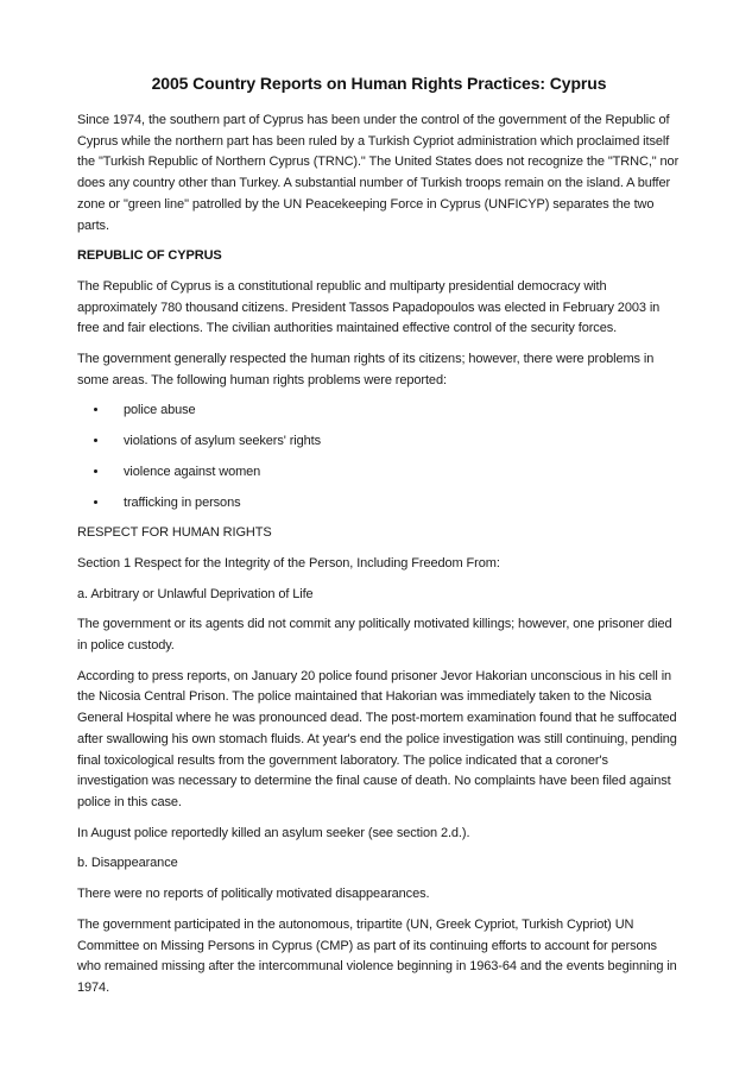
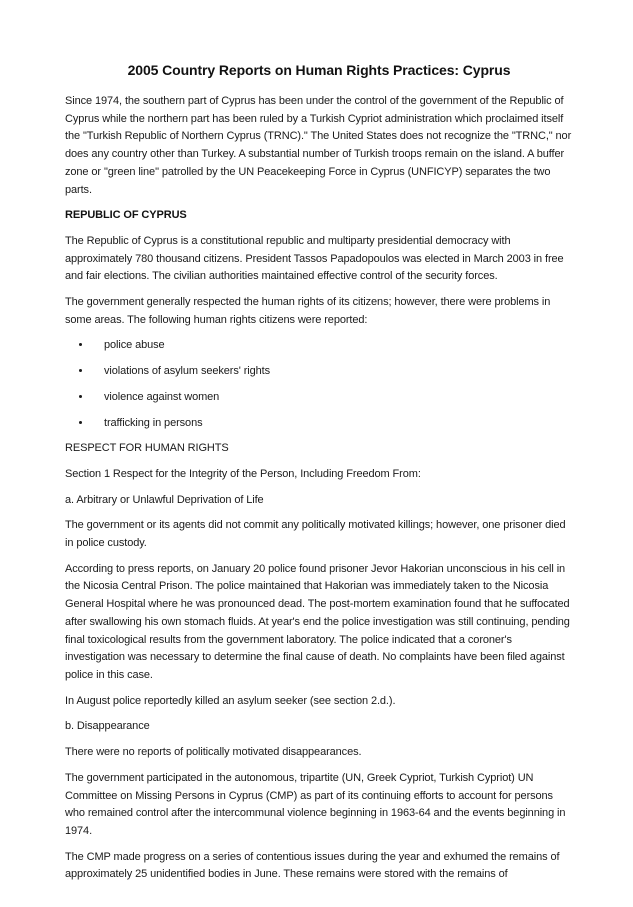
  2005 Country Reports on Human Rights Practices: Cyprus
  Since 1974, the southern part of Cyprus has been under the control of the government of the Republic of Cyprus while the northern part has been ruled by a Turkish Cypriot administration which proclaimed itself the "Turkish Republic of Northern Cyprus (TRNC)." The United States does not recognize the "TRNC," nor does any country other than Turkey. A substantial number of Turkish troops remain on the island. A buffer zone or "green line" patrolled by the UN Peacekeeping Force in Cyprus (UNFICYP) separates the two parts.
  REPUBLIC OF CYPRUS
- The Republic of Cyprus is a constitutional republic and multiparty presidential democracy with approximately 780 thousand citizens. President Tassos Papadopoulos was elected in February 2003 in free and fair elections. The civilian authorities maintained effective control of the security forces.
+ The Republic of Cyprus is a constitutional republic and multiparty presidential democracy with approximately 780 thousand citizens. President Tassos Papadopoulos was elected in March 2003 in free and fair elections. The civilian authorities maintained effective control of the security forces.
- The government generally respected the human rights of its citizens; however, there were problems in some areas. The following human rights problems were reported:
+ The government generally respected the human rights of its citizens; however, there were problems in some areas. The following human rights citizens were reported:
  police abuse
  violations of asylum seekers' rights
  violence against women
  trafficking in persons
  RESPECT FOR HUMAN RIGHTS
  Section 1 Respect for the Integrity of the Person, Including Freedom From:
  a. Arbitrary or Unlawful Deprivation of Life
  The government or its agents did not commit any politically motivated killings; however, one prisoner died in police custody.
  According to press reports, on January 20 police found prisoner Jevor Hakorian unconscious in his cell in the Nicosia Central Prison. The police maintained that Hakorian was immediately taken to the Nicosia General Hospital where he was pronounced dead. The post-mortem examination found that he suffocated after swallowing his own stomach fluids. At year's end the police investigation was still continuing, pending final toxicological results from the government laboratory. The police indicated that a coroner's investigation was necessary to determine the final cause of death. No complaints have been filed against police in this case.
  In August police reportedly killed an asylum seeker (see section 2.d.).
  b. Disappearance
  There were no reports of politically motivated disappearances.
- The government participated in the autonomous, tripartite (UN, Greek Cypriot, Turkish Cypriot) UN Committee on Missing Persons in Cyprus (CMP) as part of its continuing efforts to account for persons who remained missing after the intercommunal violence beginning in 1963-64 and the events beginning in 1974.
+ The government participated in the autonomous, tripartite (UN, Greek Cypriot, Turkish Cypriot) UN Committee on Missing Persons in Cyprus (CMP) as part of its continuing efforts to account for persons who remained control after the intercommunal violence beginning in 1963-64 and the events beginning in 1974.
+ The CMP made progress on a series of contentious issues during the year and exhumed the remains of approximately 25 unidentified bodies in June. These remains were stored with the remains of
